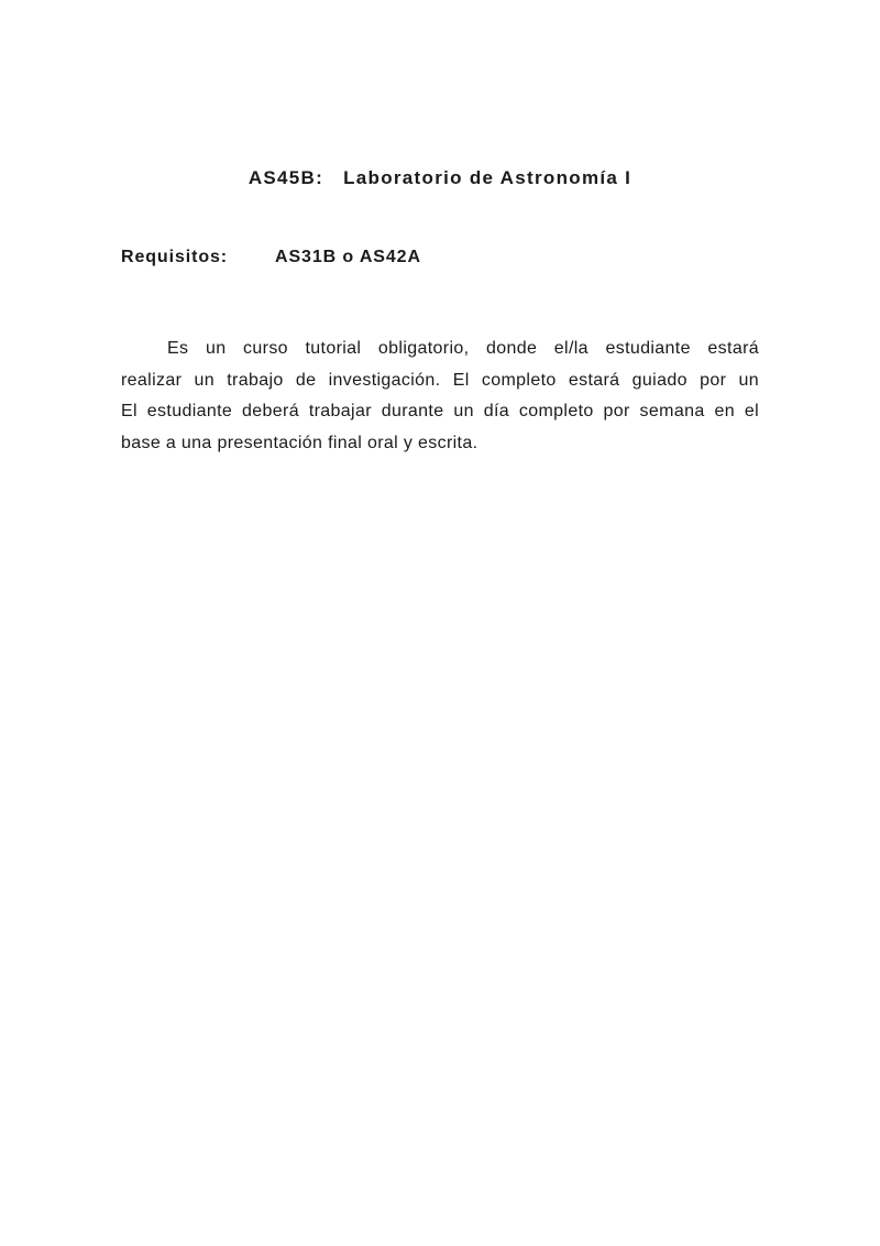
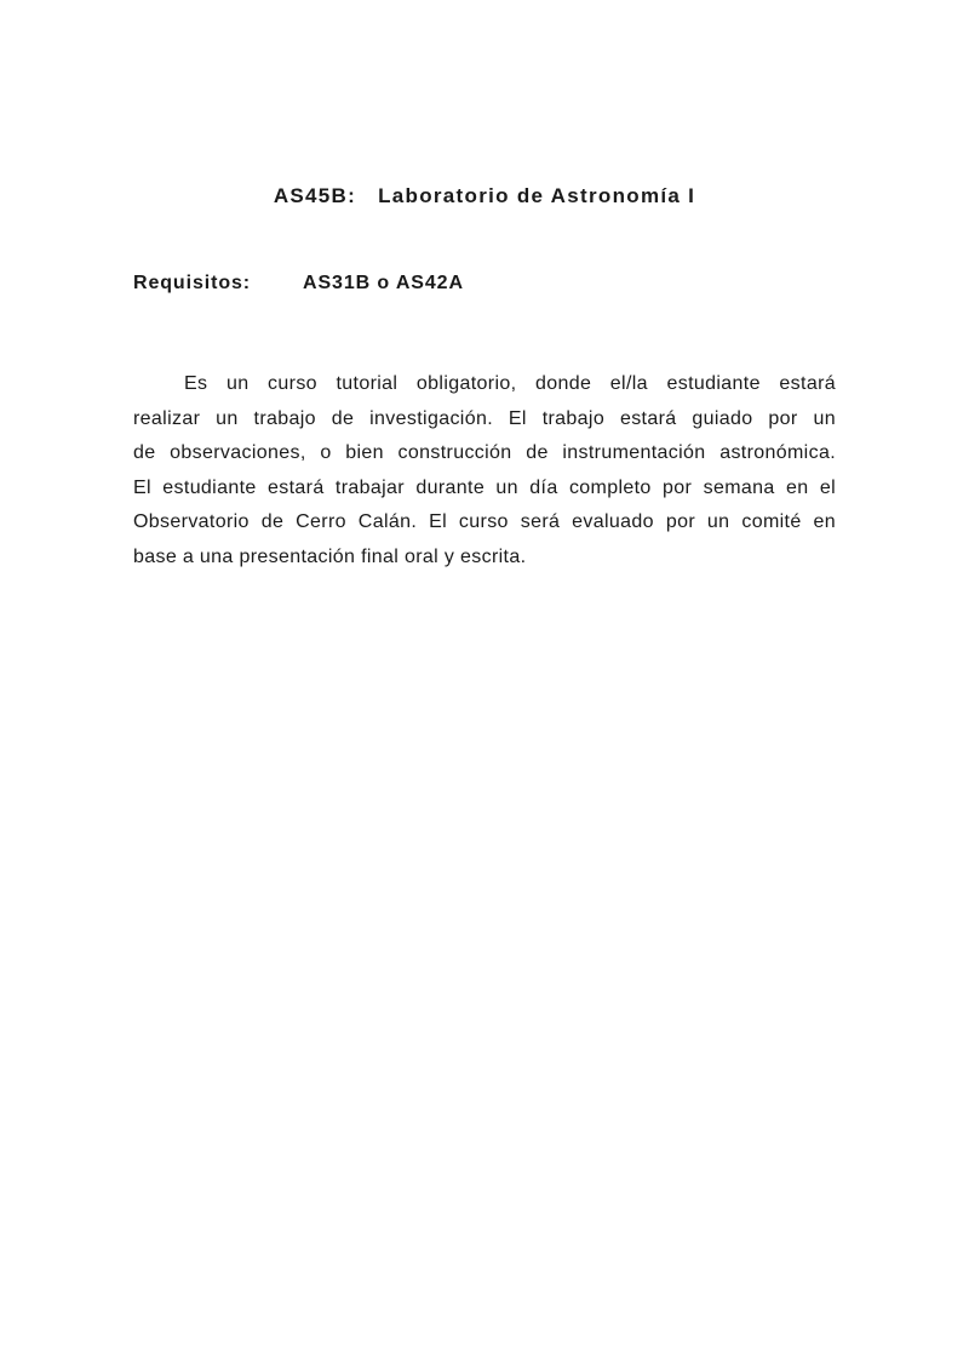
  AS45B: Laboratorio de Astronomía I
  Requisitos: AS31B o AS42A
  Es un curso tutorial obligatorio, donde el/la estudiante estará
- realizar un trabajo de investigación. El completo estará guiado por un
+ realizar un trabajo de investigación. El trabajo estará guiado por un
+ de observaciones, o bien construcción de instrumentación astronómica.
- El estudiante deberá trabajar durante un día completo por semana en el
+ El estudiante estará trabajar durante un día completo por semana en el
+ Observatorio de Cerro Calán. El curso será evaluado por un comité en
  base a una presentación final oral y escrita.
